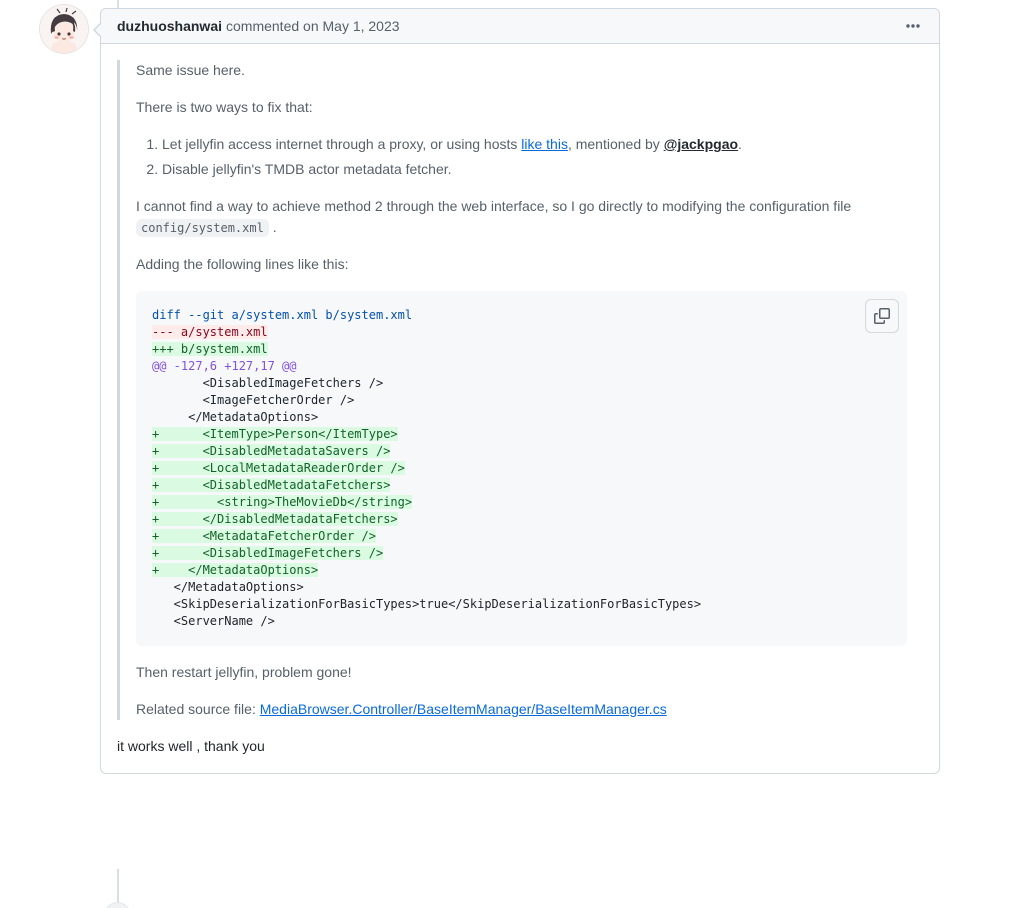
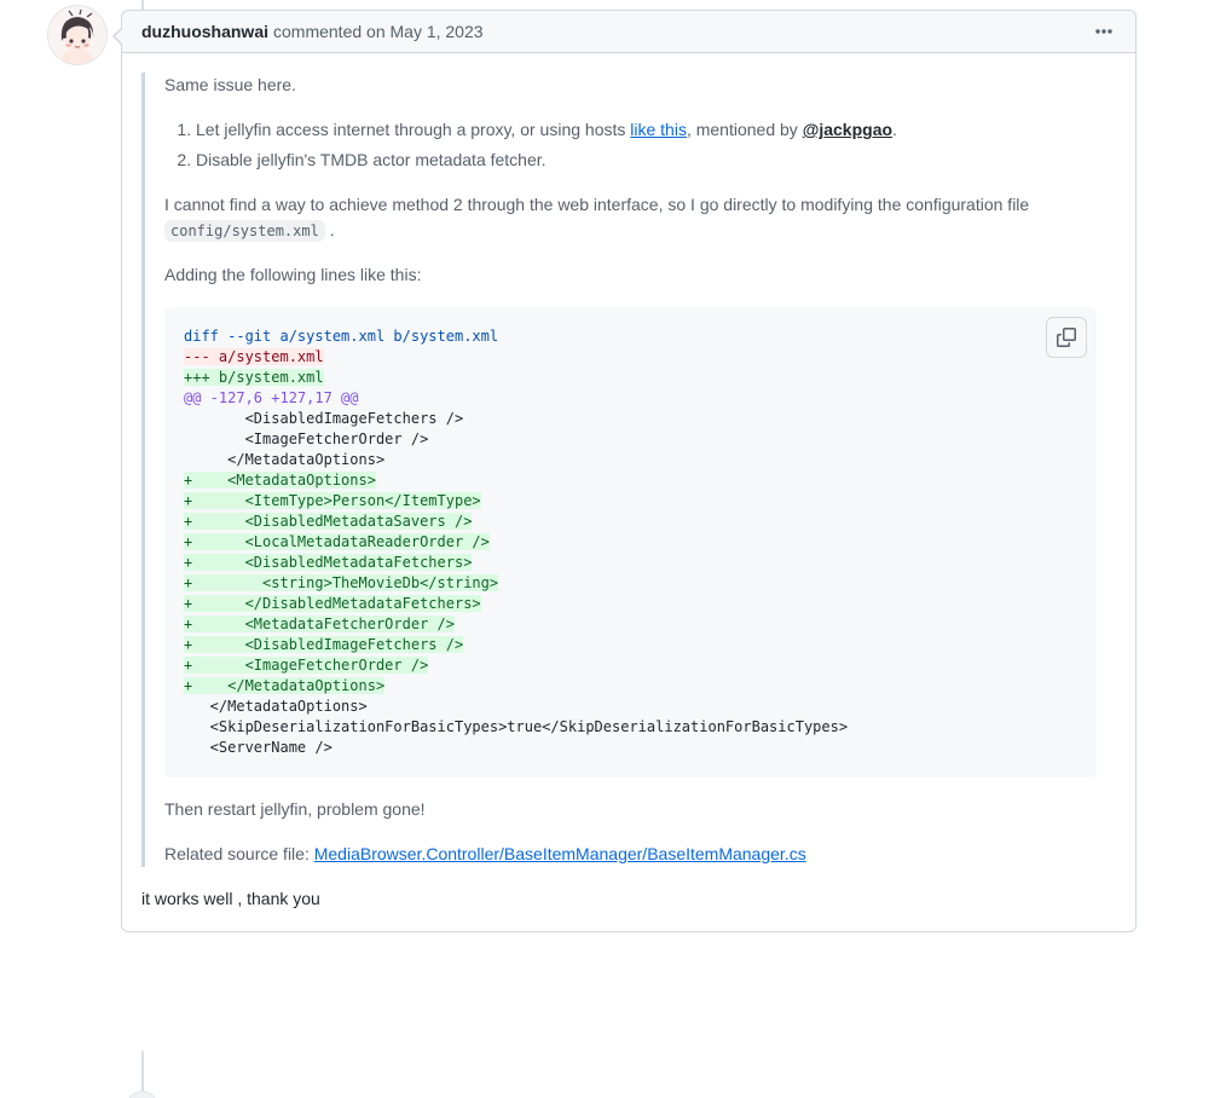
  duzhuoshanwai
  commented on May 1, 2023
  Same issue here.
- There is two ways to fix that:
  Let jellyfin access internet through a proxy, or using hosts like this, mentioned by @jackpgao.
  Disable jellyfin's TMDB actor metadata fetcher.
  I cannot find a way to achieve method 2 through the web interface, so I go directly to modifying the configuration file config/system.xml .
  Adding the following lines like this:
  diff --git a/system.xml b/system.xml
  --- a/system.xml
  +++ b/system.xml
  @@ -127,6 +127,17 @@
  <DisabledImageFetchers />
  <ImageFetcherOrder />
  </MetadataOptions>
+ + <MetadataOptions>
  + <ItemType>Person</ItemType>
  + <DisabledMetadataSavers />
  + <LocalMetadataReaderOrder />
  + <DisabledMetadataFetchers>
  + <string>TheMovieDb</string>
  + </DisabledMetadataFetchers>
  + <MetadataFetcherOrder />
  + <DisabledImageFetchers />
+ + <ImageFetcherOrder />
  + </MetadataOptions>
  </MetadataOptions>
  <SkipDeserializationForBasicTypes>true</SkipDeserializationForBasicTypes>
  <ServerName />
  Then restart jellyfin, problem gone!
  Related source file: MediaBrowser.Controller/BaseItemManager/BaseItemManager.cs
  it works well , thank you
